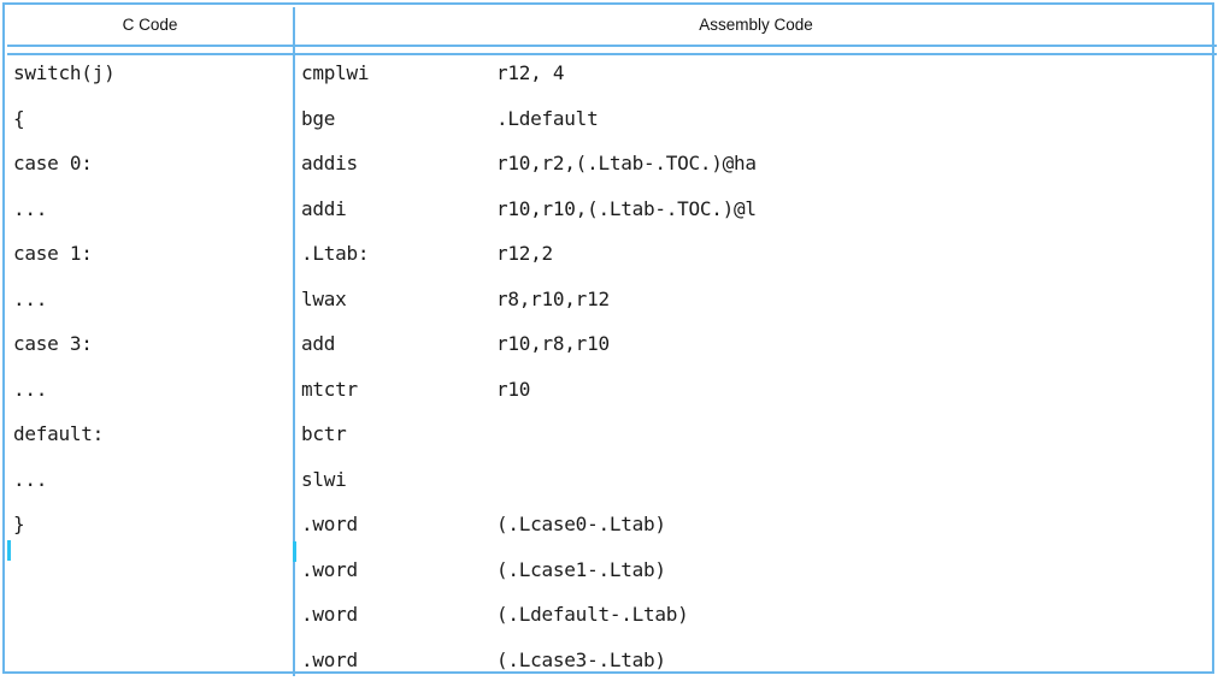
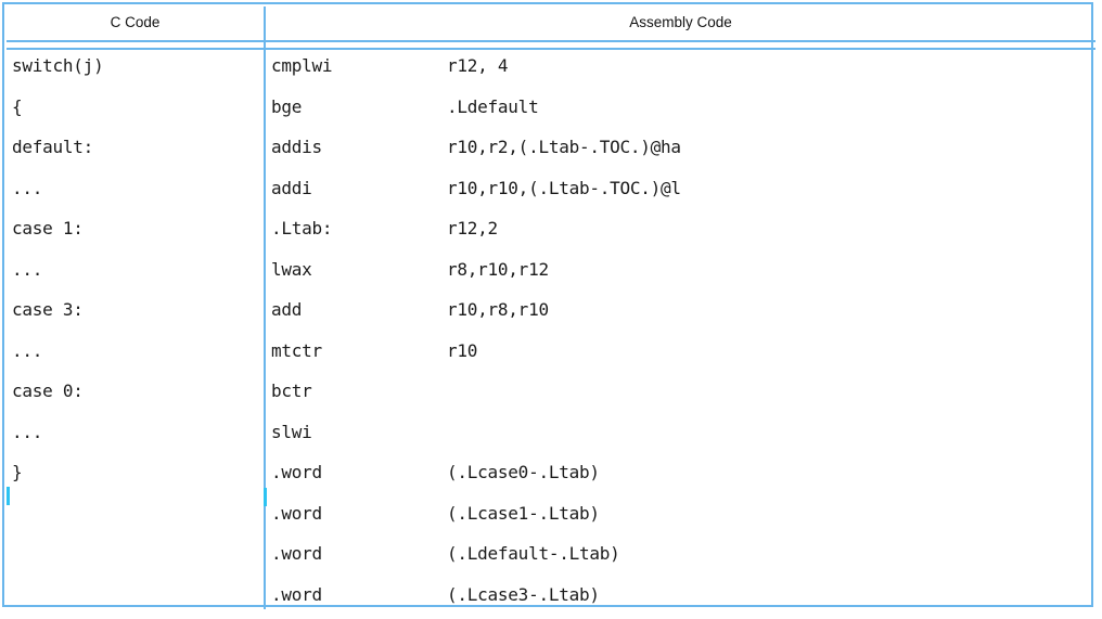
  C Code
  Assembly Code
  switch(j)
  cmplwi
  r12, 4
  {
  bge
  .Ldefault
- case 0:
+ default:
  addis
  r10,r2,(.Ltab-.TOC.)@ha
  ...
  addi
  r10,r10,(.Ltab-.TOC.)@l
  case 1:
  .Ltab:
  r12,2
  ...
  lwax
  r8,r10,r12
  case 3:
  add
  r10,r8,r10
  ...
  mtctr
  r10
- default:
+ case 0:
  bctr
  ...
  slwi
  }
  .word
  (.Lcase0-.Ltab)
  .word
  (.Lcase1-.Ltab)
  .word
  (.Ldefault-.Ltab)
  .word
  (.Lcase3-.Ltab)
